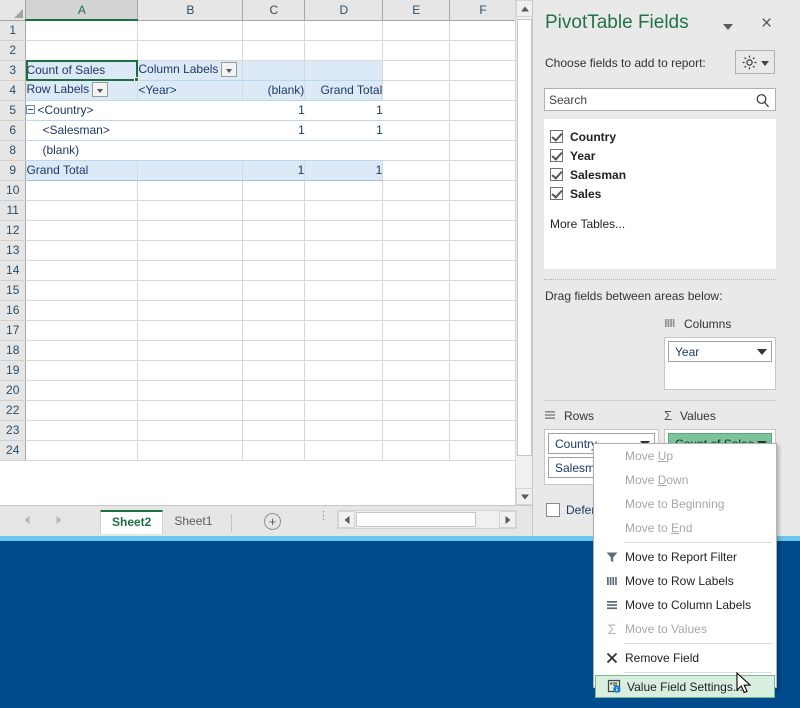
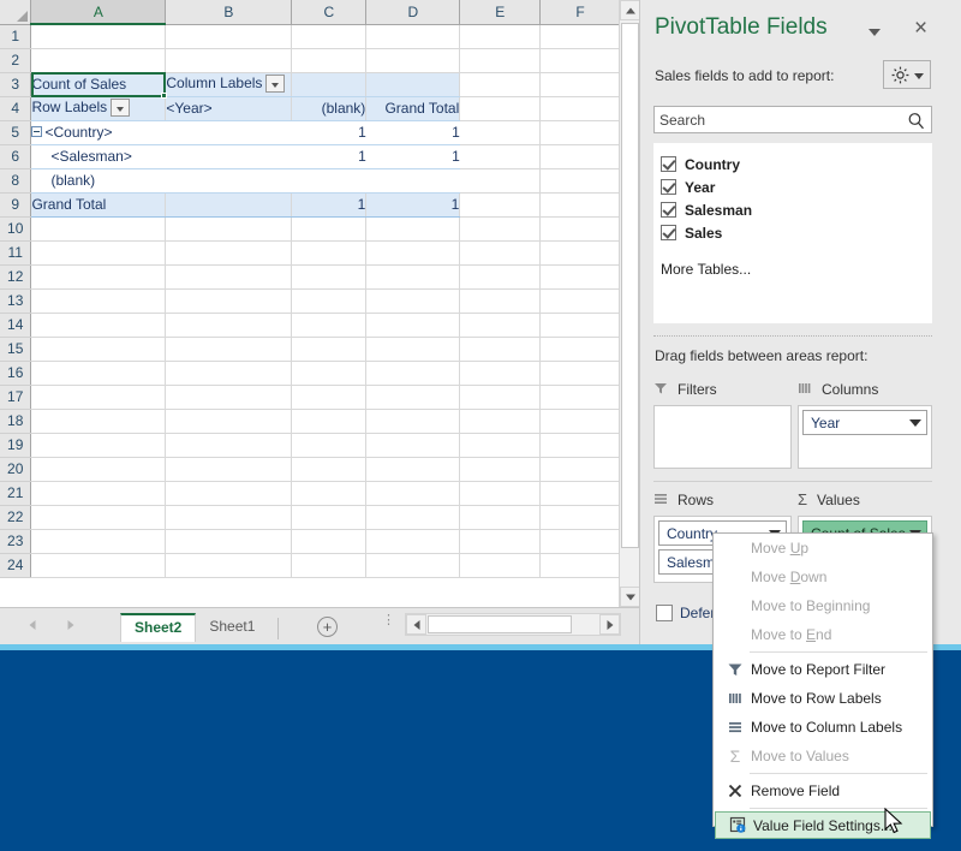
  	A	B	C	D	E	F
  1
  2
  3	Count of Sales	Column Labels
  4	Row Labels	<Year>	(blank)	Grand Total
  5	<Country>		1	1
  6	<Salesman>		1	1
  8	(blank)
  9	Grand Total		1	1
  10
  11
  12
  13
  14
  15
  16
  17
  18
  19
  20
+ 21
  22
  23
  24
  Sheet2
  Sheet1
  +
  ⋮
  PivotTable Fields
  ×
- Choose fields to add to report:
+ Sales fields to add to report:
  Search
  Country
  Year
  Salesman
  Sales
  More Tables...
- Drag fields between areas below:
+ Drag fields between areas report:
+ Filters
  Columns
  Year
  Rows
  Countr
  Salesm
  Σ
  Values
  Move Up
  Move Down
  Move to Beginning
  Move to End
  Move to Report Filter
  Move to Row Labels
  Move to Column Labels
  Σ
  Move to Values
  Remove Field
  Value Field Settings.
